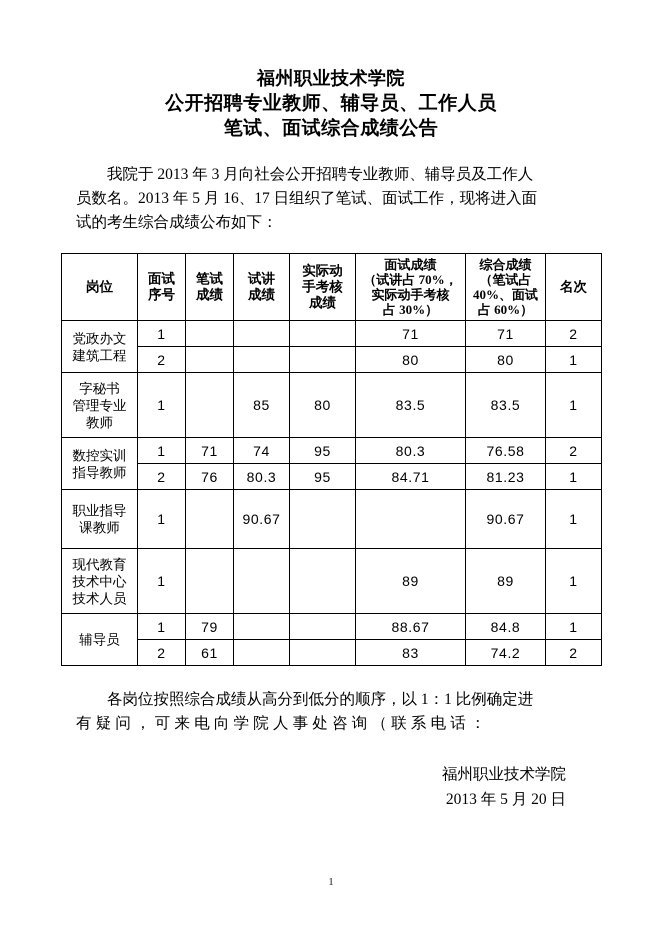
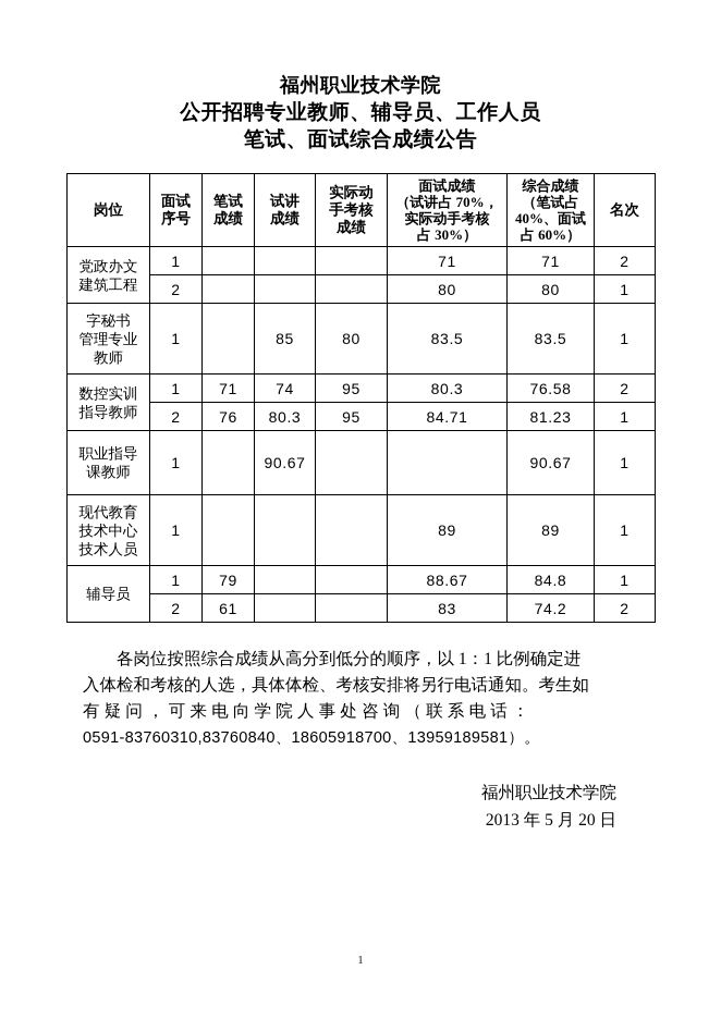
  福州职业技术学院
  公开招聘专业教师、辅导员、工作人员
  笔试、面试综合成绩公告
- 我院于 2013 年 3 月向社会公开招聘专业教师、辅导员及工作人
- 员数名。2013 年 5 月 16、17 日组织了笔试、面试工作，现将进入面
- 试的考生综合成绩公布如下：
  岗位	面试 序号	笔试 成绩	试讲 成绩	实际动 手考核 成绩	面试成绩 （试讲占 70%， 实际动手考核 占 30%）	综合成绩 （笔试占 40%、面试 占 60%）	名次
  党政办文建筑工程	1				71	71	2
  2				80	80	1
  字秘书管理专业教师	1		85	80	83.5	83.5	1
  数控实训指导教师	1	71	74	95	80.3	76.58	2
  2	76	80.3	95	84.71	81.23	1
  职业指导课教师	1		90.67			90.67	1
  现代教育技术中心技术人员	1				89	89	1
  辅导员	1	79			88.67	84.8	1
  2	61			83	74.2	2
  各岗位按照综合成绩从高分到低分的顺序，以 1：1 比例确定进
+ 入体检和考核的人选，具体体检、考核安排将另行电话通知。考生如
  有疑问，可来电向学院人事处咨询（联系电话：
+ 0591-83760310,83760840、18605918700、13959189581）。
  福州职业技术学院
  2013 年 5 月 20 日
  1
